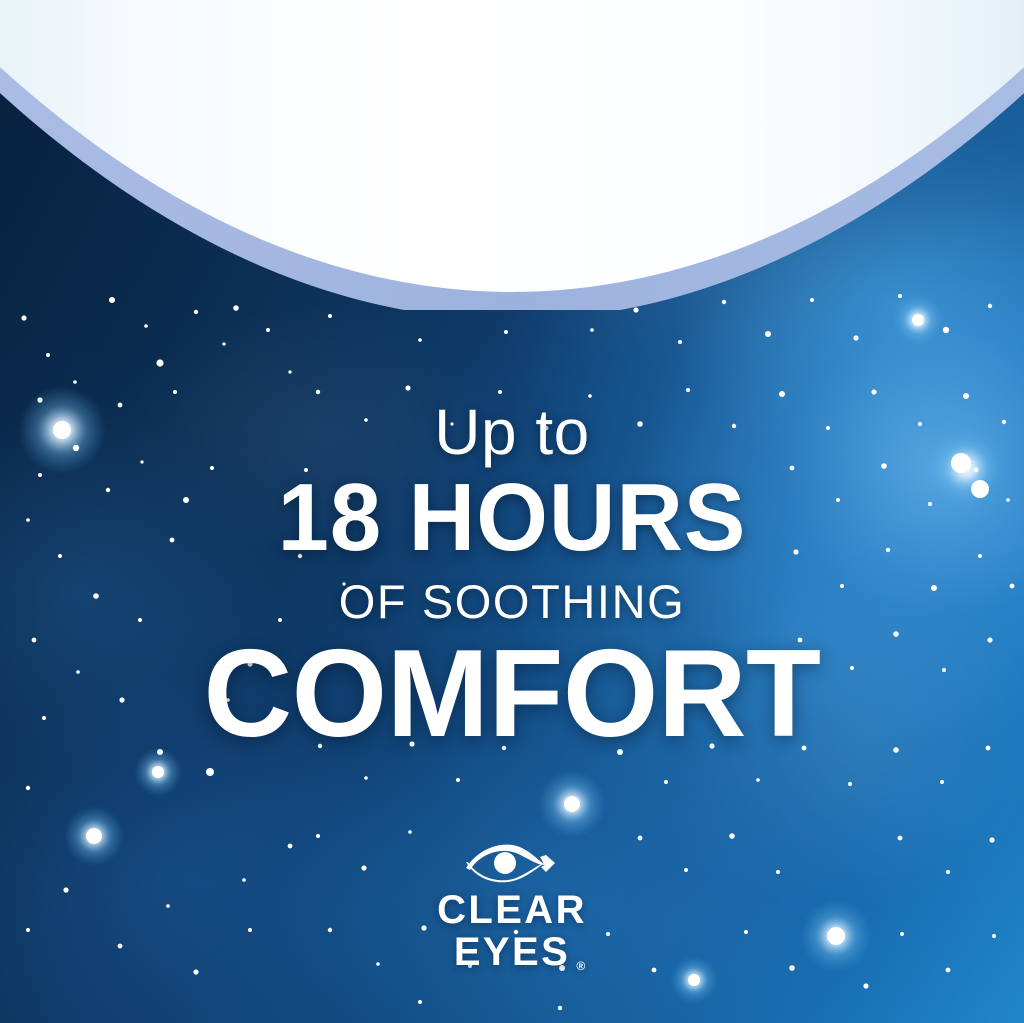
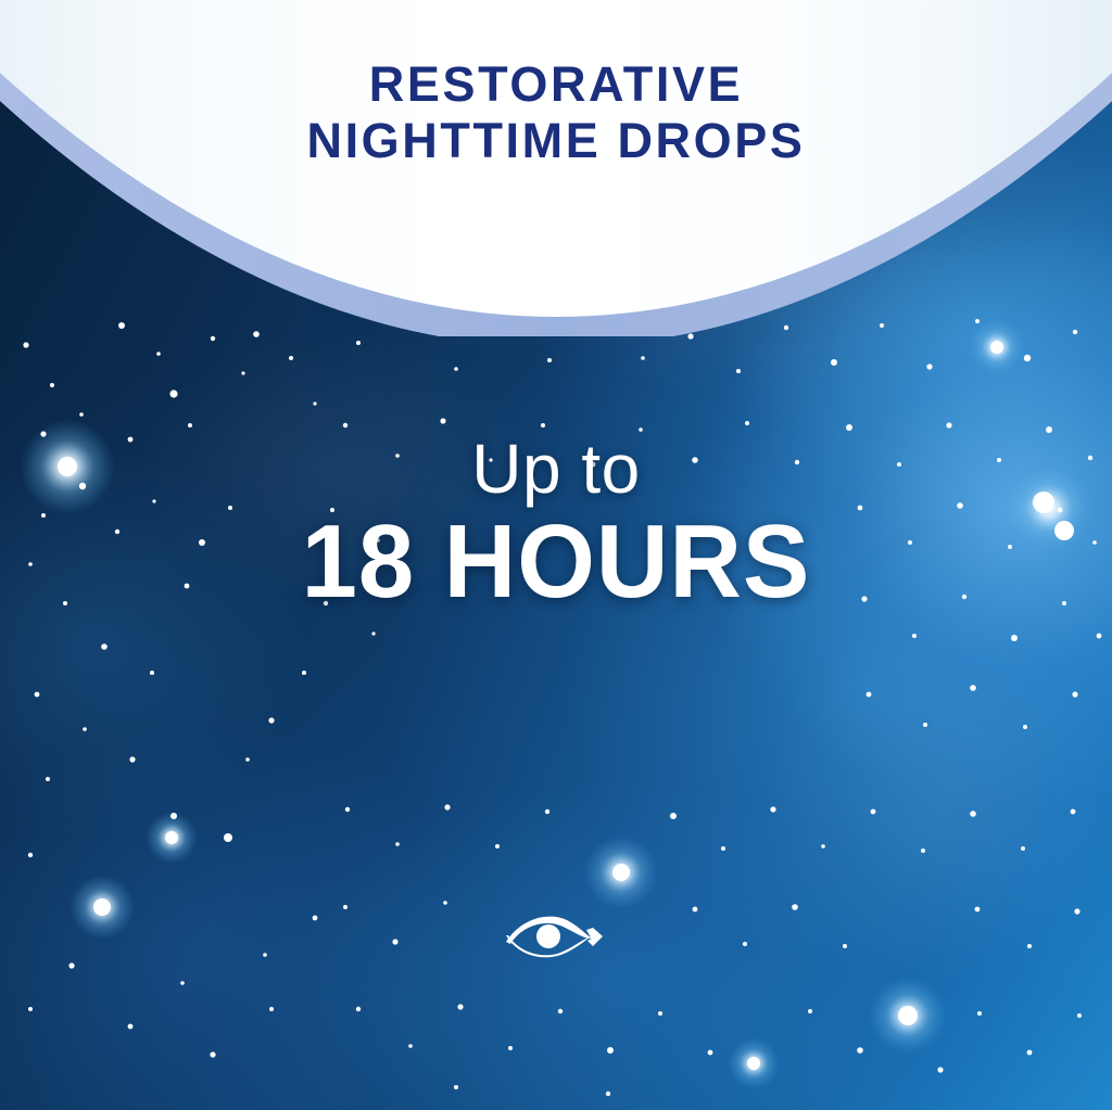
+ RESTORATIVE
+ NIGHTTIME DROPS
  Up to
  18 HOURS
- OF SOOTHING
- COMFORT
- CLEAR
- EYES
- ®
